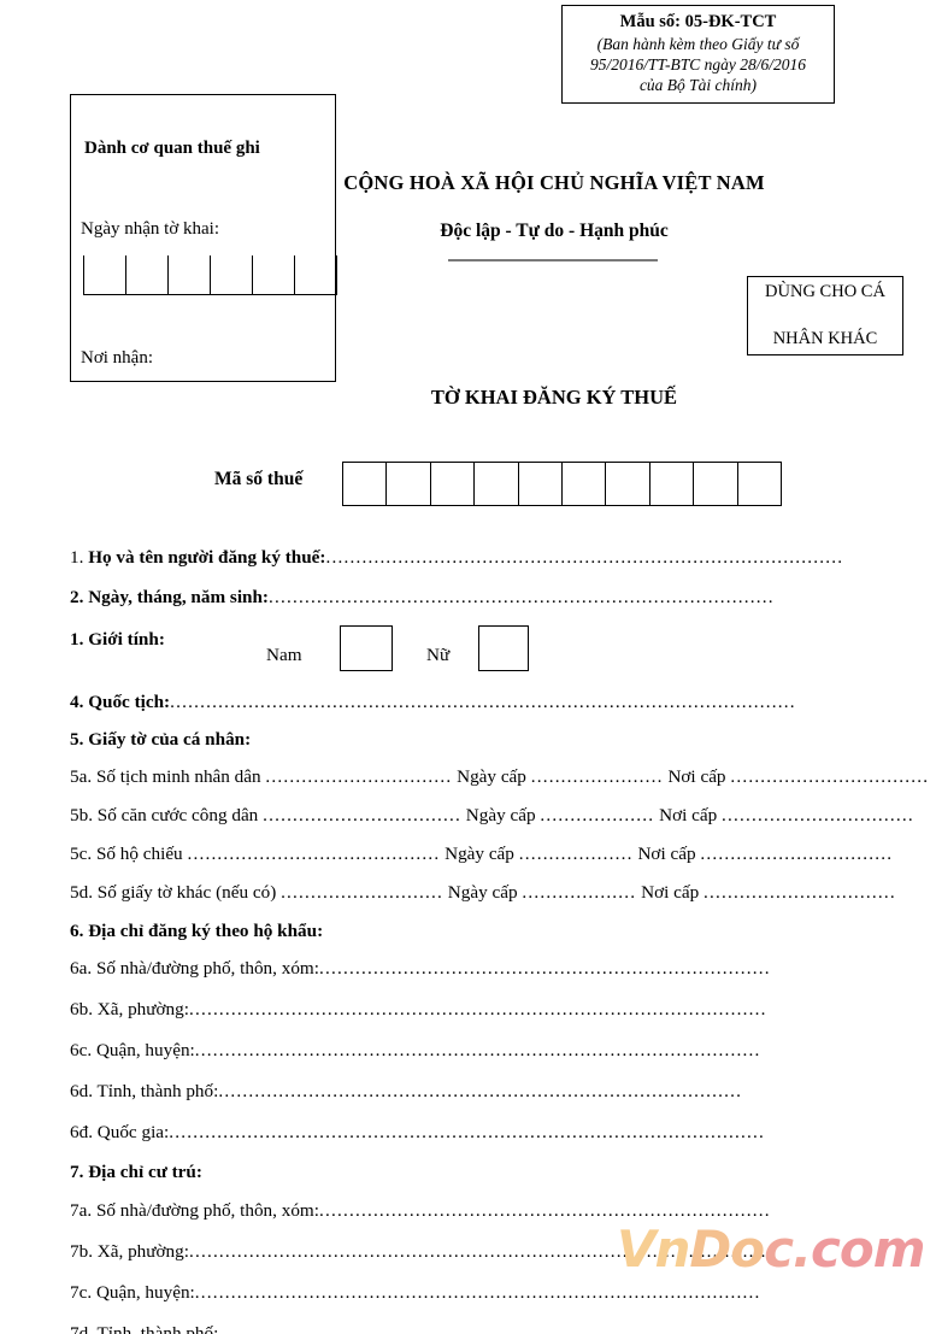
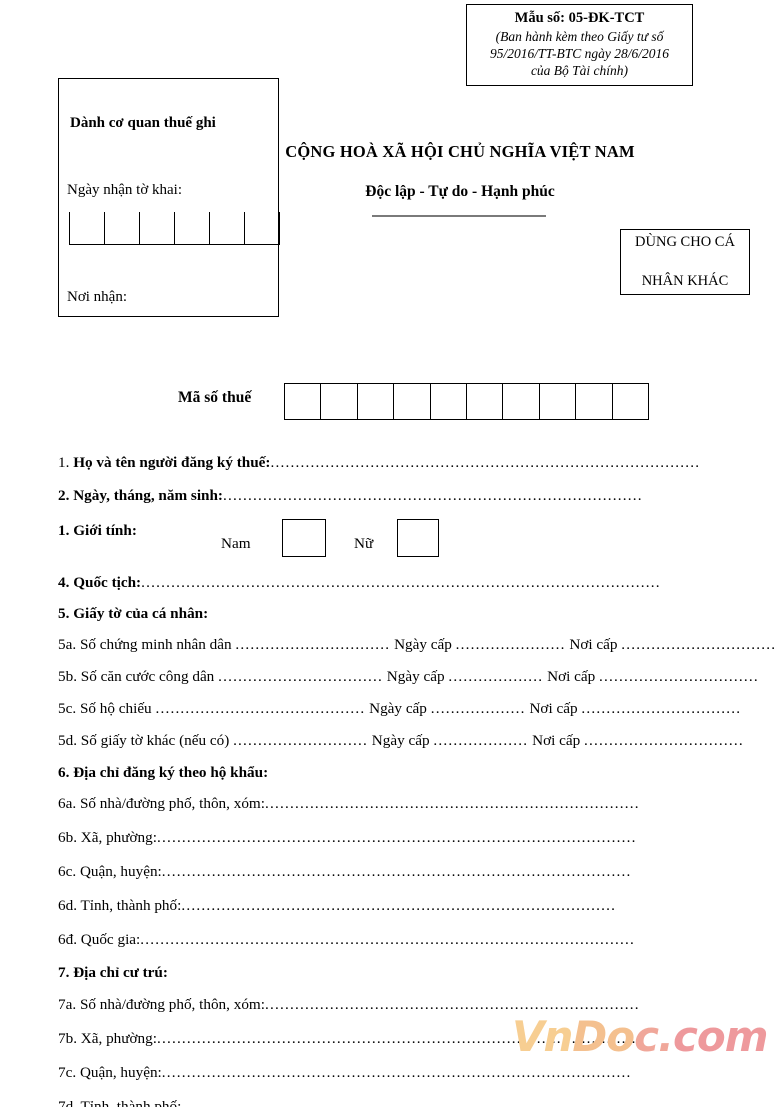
  Mẫu số: 05-ĐK-TCT
  (Ban hành kèm theo Giấy tư số
  95/2016/TT-BTC ngày 28/6/2016
  của Bộ Tài chính)
  Dành cơ quan thuế ghi
  Ngày nhận tờ khai:
  Nơi nhận:
  CỘNG HOÀ XÃ HỘI CHỦ NGHĨA VIỆT NAM
  Độc lập - Tự do - Hạnh phúc
  DÙNG CHO CÁ
  NHÂN KHÁC
- TỜ KHAI ĐĂNG KÝ THUẾ
  Mã số thuế
  1. Họ và tên người đăng ký thuế:......................................................................................
  2. Ngày, tháng, năm sinh:....................................................................................
  1. Giới tính:
  Nam
  Nữ
  4. Quốc tịch:........................................................................................................
  5. Giấy tờ của cá nhân:
- 5a. Số tịch minh nhân dân ............................... Ngày cấp ...................... Nơi cấp .................................
+ 5a. Số chứng minh nhân dân ............................... Ngày cấp ...................... Nơi cấp ...............................
  5b. Số căn cước công dân ................................. Ngày cấp ................... Nơi cấp ................................
  5c. Số hộ chiếu .......................................... Ngày cấp ................... Nơi cấp ................................
  5d. Số giấy tờ khác (nếu có) ........................... Ngày cấp ................... Nơi cấp ................................
  6. Địa chỉ đăng ký theo hộ khẩu:
  6a. Số nhà/đường phố, thôn, xóm:...........................................................................
  6b. Xã, phường:................................................................................................
  6c. Quận, huyện:..............................................................................................
  6d. Tỉnh, thành phố:.......................................................................................
  6đ. Quốc gia:...................................................................................................
  7. Địa chỉ cư trú:
  7a. Số nhà/đường phố, thôn, xóm:...........................................................................
  7b. Xã, phường:................................................................................................
  7c. Quận, huyện:..............................................................................................
  VnDoc.com
